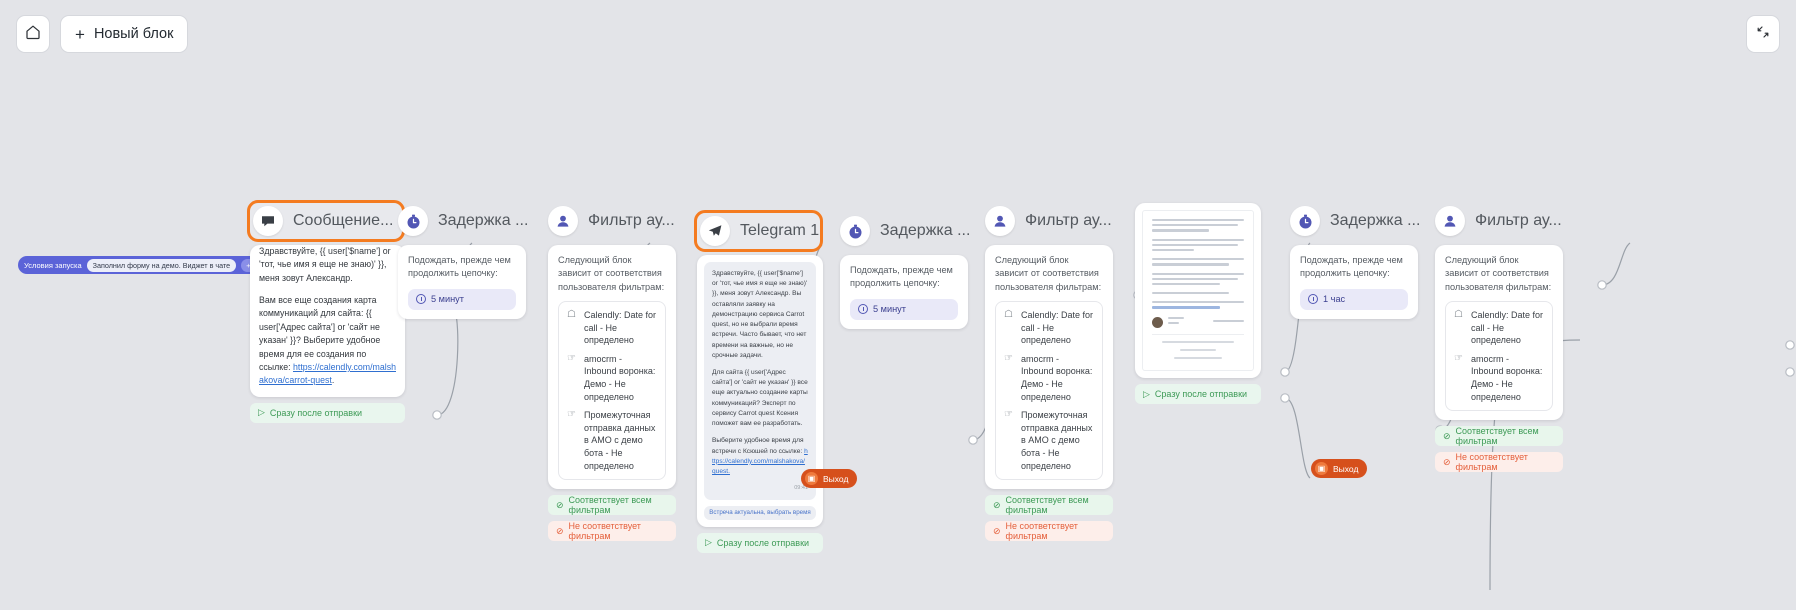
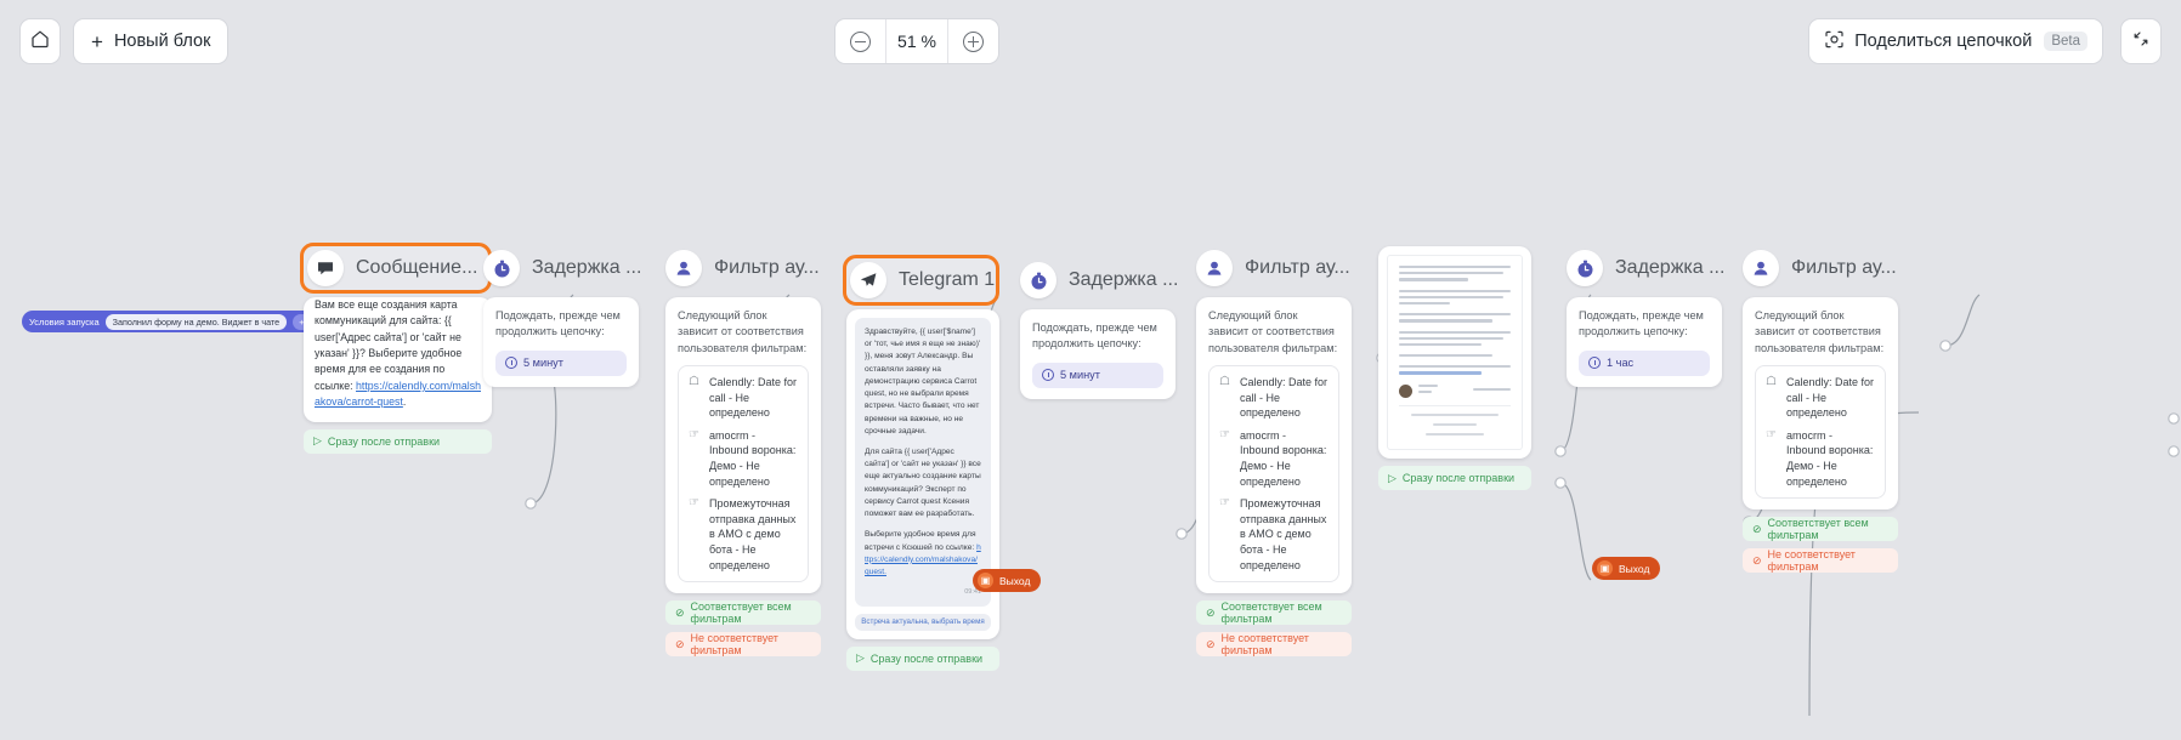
  Условия запуска
  Заполнил форму на демо. Виджет в чате
  Сообщение...
- Здравствуйте, {{ user['$name'] or 'тот, чье имя я еще не знаю)' }}, меня зовут Александр.
  Вам все еще создания карта коммуникаций для сайта: {{ user['Адрес сайта'] or 'сайт не указан' }}? Выберите удобное время для ее создания по ссылке: https://calendly.com/malshakova/carrot-quest.
  ▷
  Сразу после отправки
  Задержка ...
  Подождать, прежде чем продолжить цепочку:
  5 минут
  Фильтр ау...
  Следующий блок зависит от соответствия пользователя фильтрам:
  ☖
  Calendly: Date for call - Не определено
  ☞
  amocrm - Inbound воронка: Демо - Не определено
  ☞
  Промежуточная отправка данных в AMO с демо бота - Не определено
  ⊘
  Соответствует всем фильтрам
  ⊘
  Не соответствует фильтрам
  Telegram 1
  ▷
  Сразу после отправки
  Задержка ...
  Подождать, прежде чем продолжить цепочку:
  5 минут
  Фильтр ау...
  Следующий блок зависит от соответствия пользователя фильтрам:
  ☖
  Calendly: Date for call - Не определено
  ☞
  amocrm - Inbound воронка: Демо - Не определено
  ☞
  Промежуточная отправка данных в AMO с демо бота - Не определено
  ⊘
  Соответствует всем фильтрам
  ⊘
  Не соответствует фильтрам
  ▷
  Сразу после отправки
  Задержка ...
  Подождать, прежде чем продолжить цепочку:
  1 час
  Фильтр ау...
  Следующий блок зависит от соответствия пользователя фильтрам:
  ☖
  Calendly: Date for call - Не определено
  ☞
  amocrm - Inbound воронка: Демо - Не определено
  ⊘
  Соответствует всем фильтрам
  ⊘
  Не соответствует фильтрам
  ▣
  Выход
  ▣
  Выход
  +
  Новый блок
+ 51 %
+ Поделиться цепочкой
+ Beta
